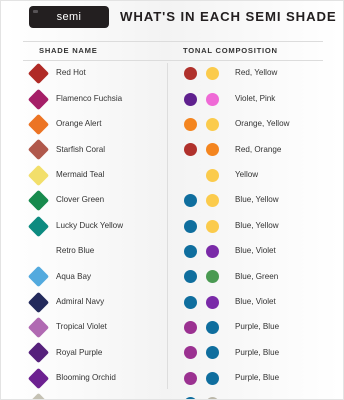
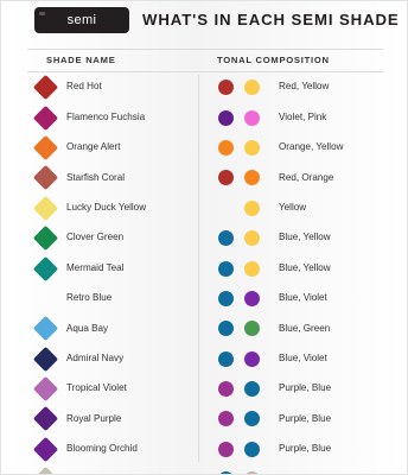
  semi
  WHAT'S IN EACH SEMI SHADE
  SHADE NAME
  TONAL COMPOSITION
  Red Hot
  Red, Yellow
  Flamenco Fuchsia
  Violet, Pink
  Orange Alert
  Orange, Yellow
  Starfish Coral
  Red, Orange
- Mermaid Teal
+ Lucky Duck Yellow
  Yellow
  Clover Green
  Blue, Yellow
- Lucky Duck Yellow
+ Mermaid Teal
  Blue, Yellow
  Retro Blue
  Blue, Violet
  Aqua Bay
  Blue, Green
  Admiral Navy
  Blue, Violet
  Tropical Violet
  Purple, Blue
  Royal Purple
  Purple, Blue
  Blooming Orchid
  Purple, Blue
